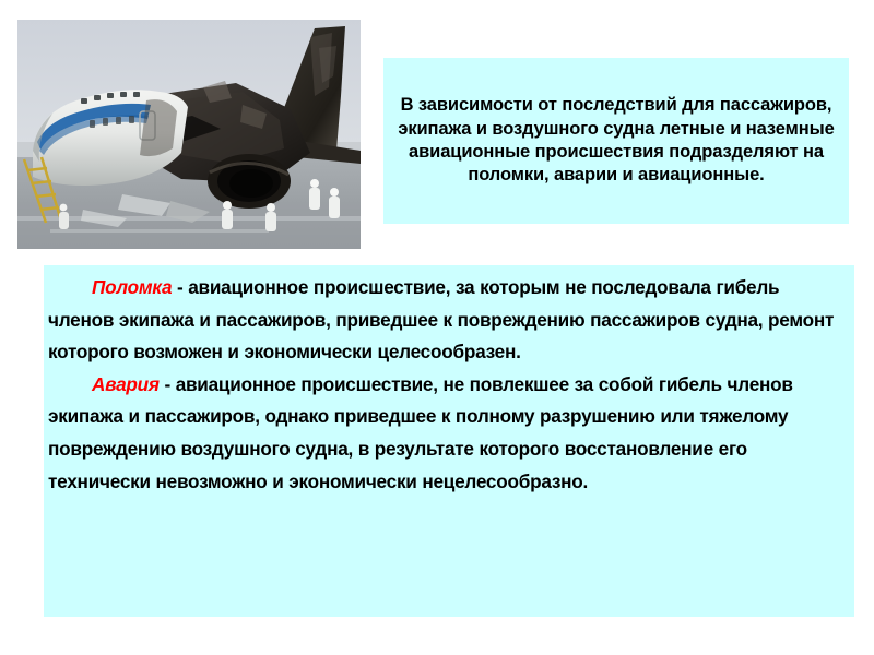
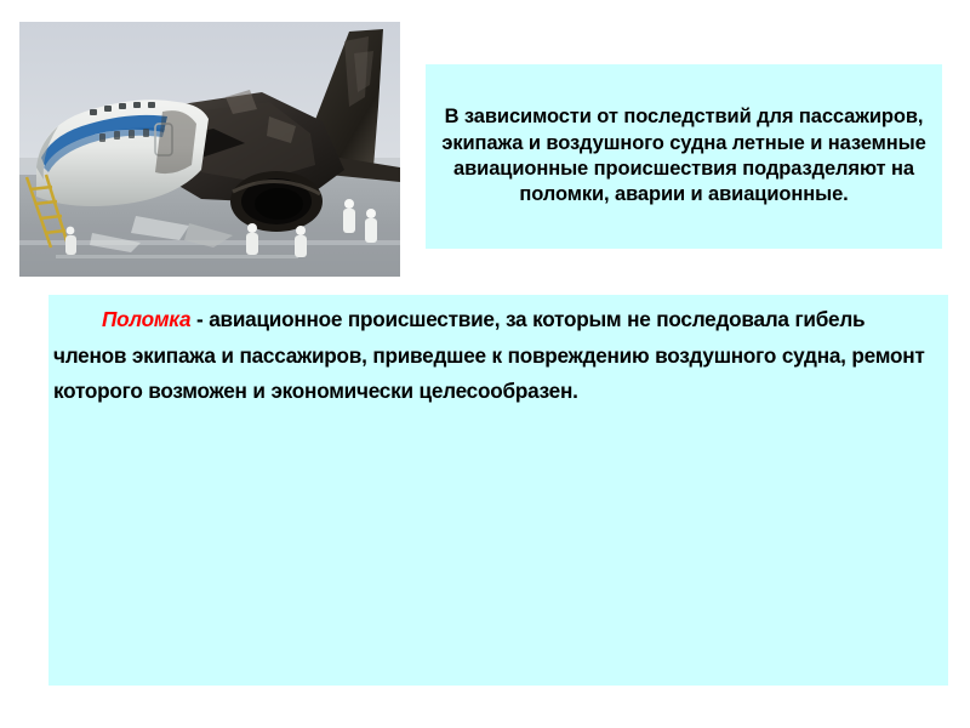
  В зависимости от последствий для пассажиров, экипажа и воздушного судна летные и наземные авиационные происшествия подразделяют на поломки, аварии и авиационные.
- Поломка - авиационное происшествие, за которым не последовала гибель членов экипажа и пассажиров, приведшее к повреждению пассажиров судна, ремонт которого возможен и экономически целесообразен.
+ Поломка - авиационное происшествие, за которым не последовала гибель членов экипажа и пассажиров, приведшее к повреждению воздушного судна, ремонт которого возможен и экономически целесообразен.
- Авария - авиационное происшествие, не повлекшее за собой гибель членов экипажа и пассажиров, однако приведшее к полному разрушению или тяжелому повреждению воздушного судна, в результате которого восстановление его технически невозможно и экономически нецелесообразно.
